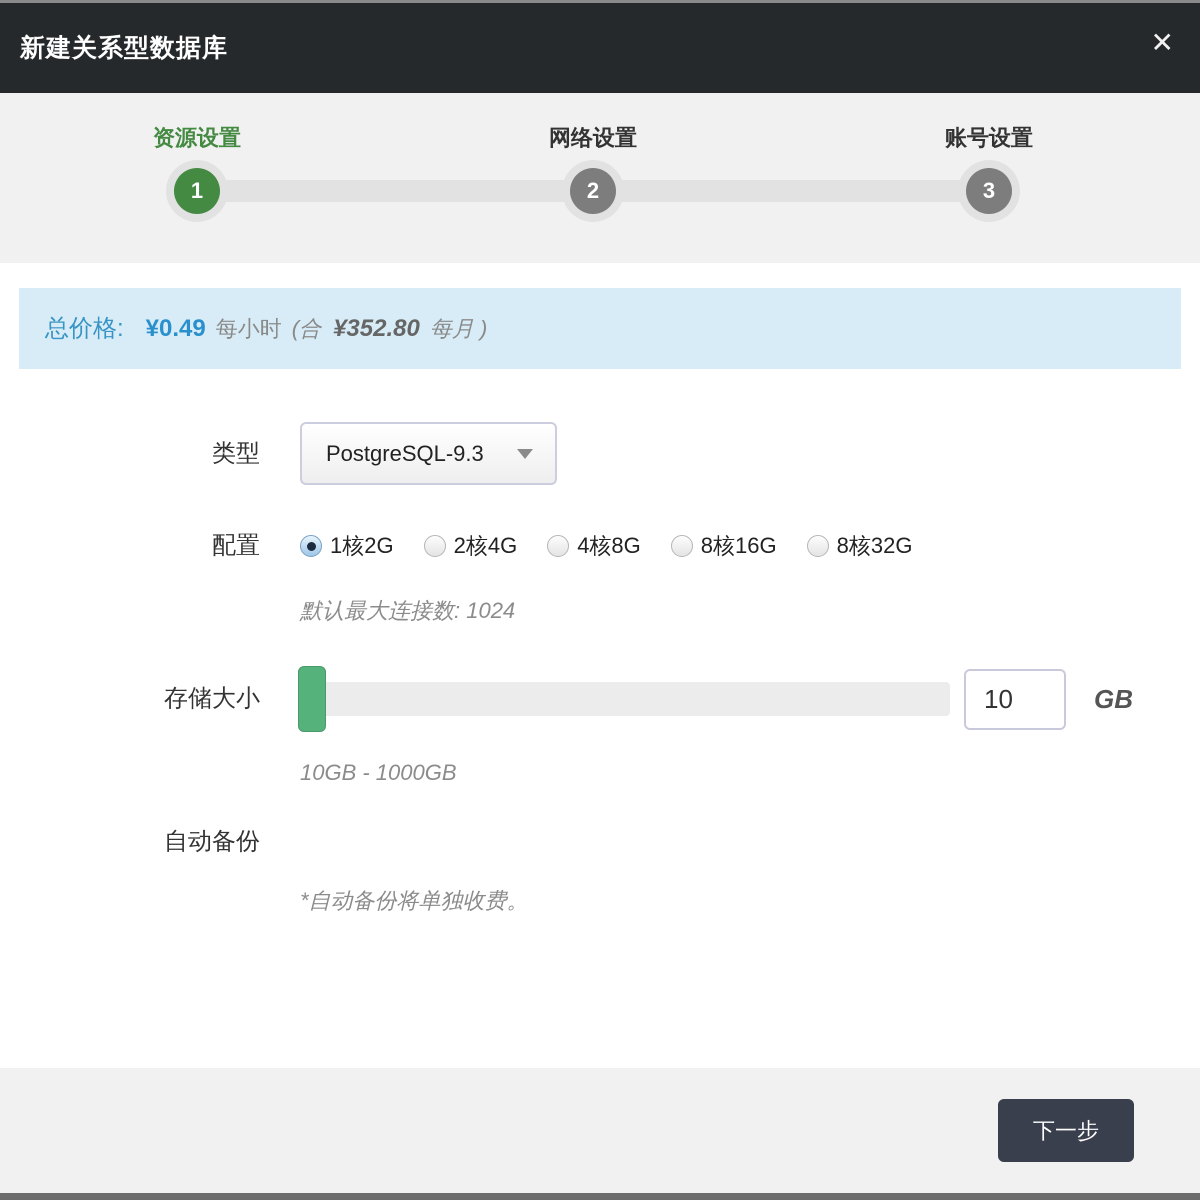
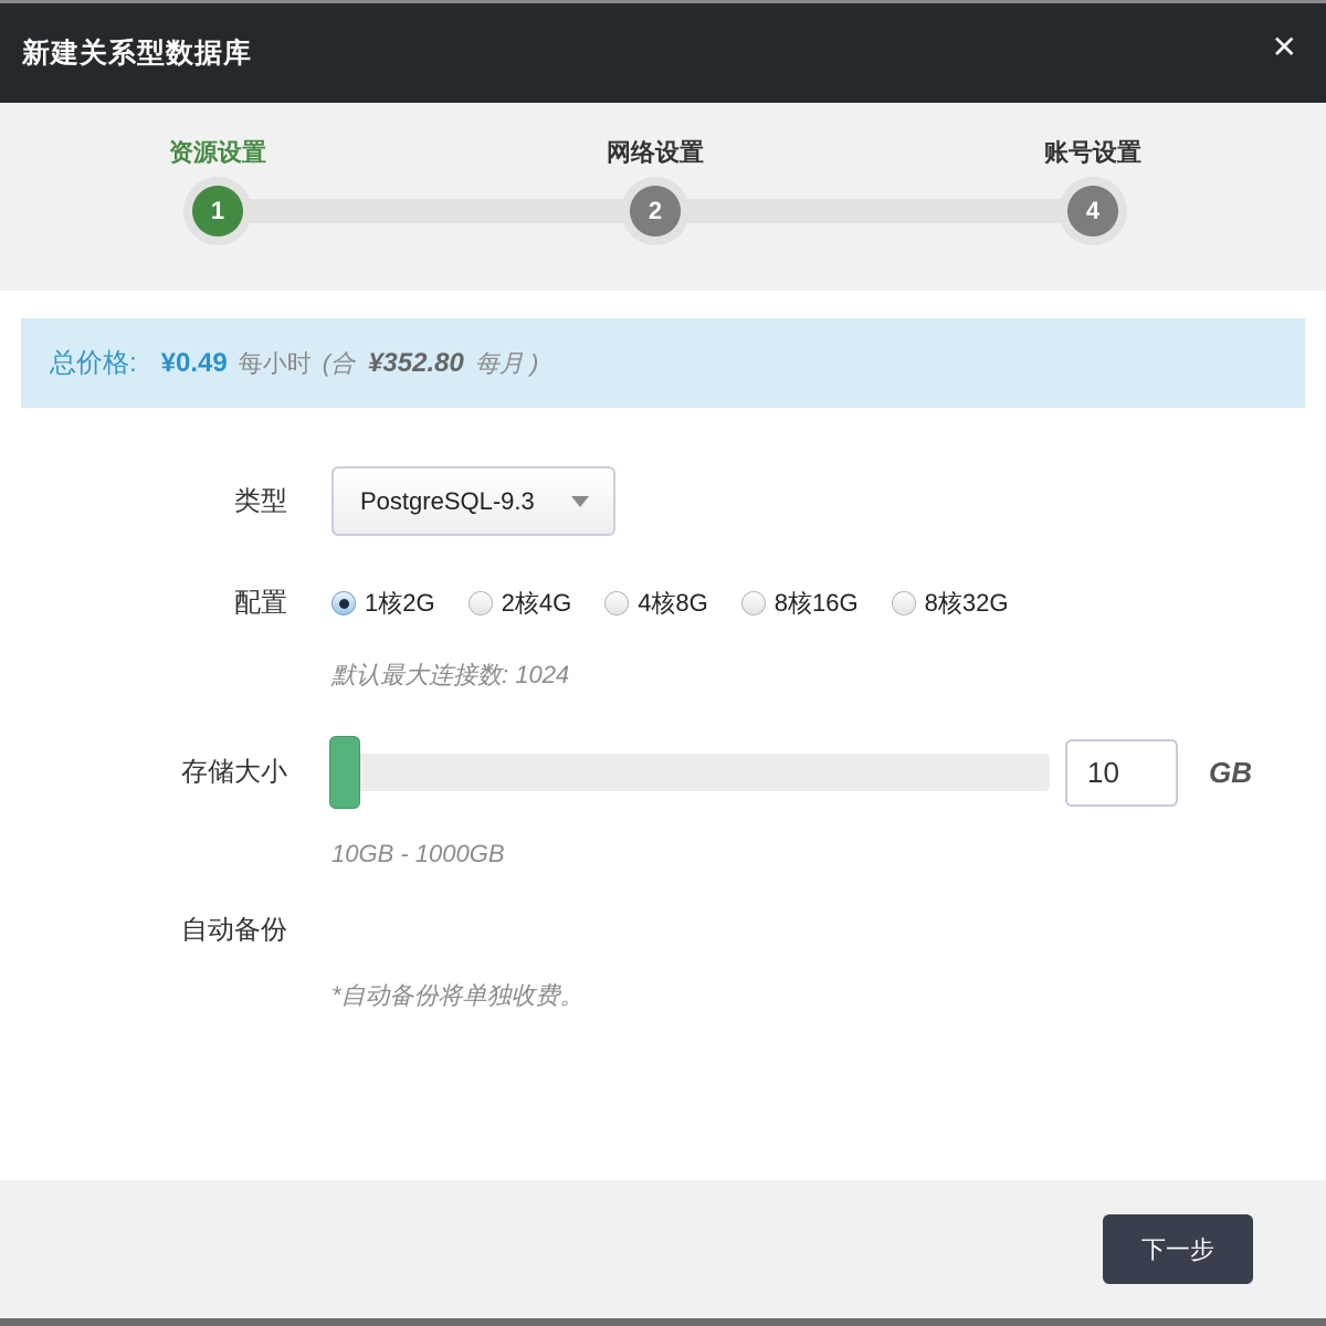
  新建关系型数据库
  ✕
  资源设置
  1
  网络设置
  2
  账号设置
- 3
+ 4
  总价格:
  ¥0.49
  每小时
  (合
  ¥352.80
  每月 )
  类型
  PostgreSQL-9.3
  配置
  1核2G
  2核4G
  4核8G
  8核16G
  8核32G
  默认最大连接数: 1024
  存储大小
  10
  GB
  10GB - 1000GB
  自动备份
  *自动备份将单独收费。
  下一步
